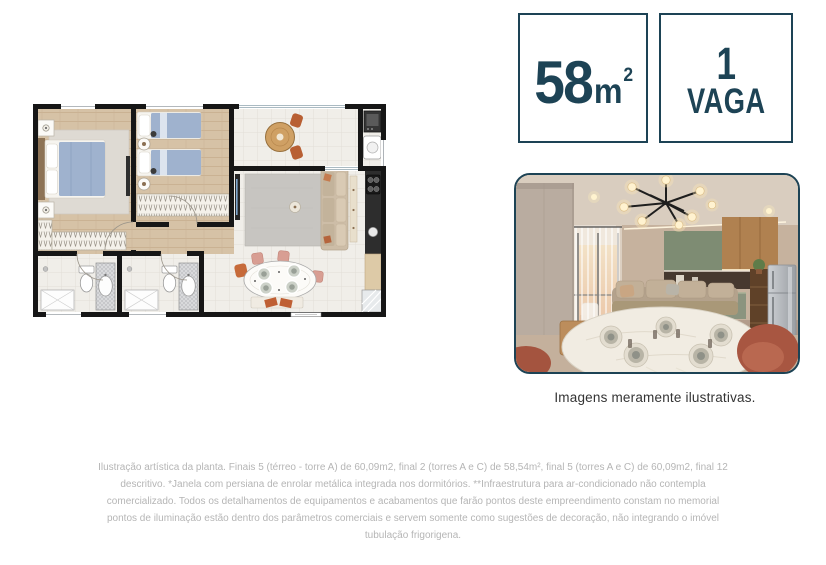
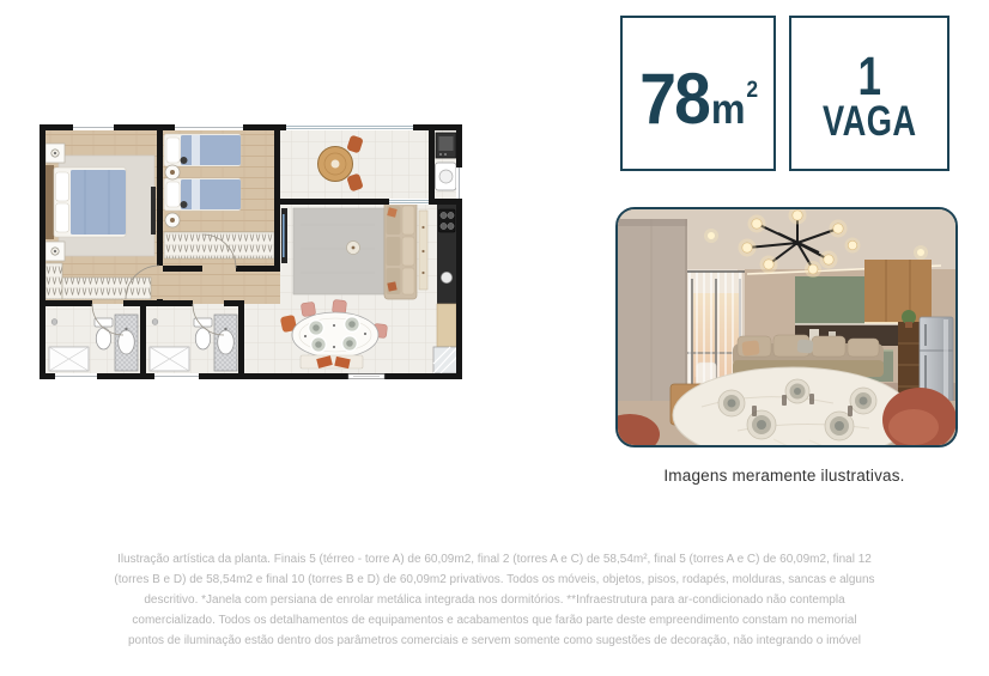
- 58m2
+ 78m2
  1
  VAGA
  Imagens meramente ilustrativas.
  Ilustração artística da planta. Finais 5 (térreo - torre A) de 60,09m2, final 2 (torres A e C) de 58,54m², final 5 (torres A e C) de 60,09m2, final 12
+ (torres B e D) de 58,54m2 e final 10 (torres B e D) de 60,09m2 privativos. Todos os móveis, objetos, pisos, rodapés, molduras, sancas e alguns
  descritivo. *Janela com persiana de enrolar metálica integrada nos dormitórios. **Infraestrutura para ar-condicionado não contempla
- comercializado. Todos os detalhamentos de equipamentos e acabamentos que farão pontos deste empreendimento constam no memorial
+ comercializado. Todos os detalhamentos de equipamentos e acabamentos que farão parte deste empreendimento constam no memorial
  pontos de iluminação estão dentro dos parâmetros comerciais e servem somente como sugestões de decoração, não integrando o imóvel
- tubulação frigorigena.
